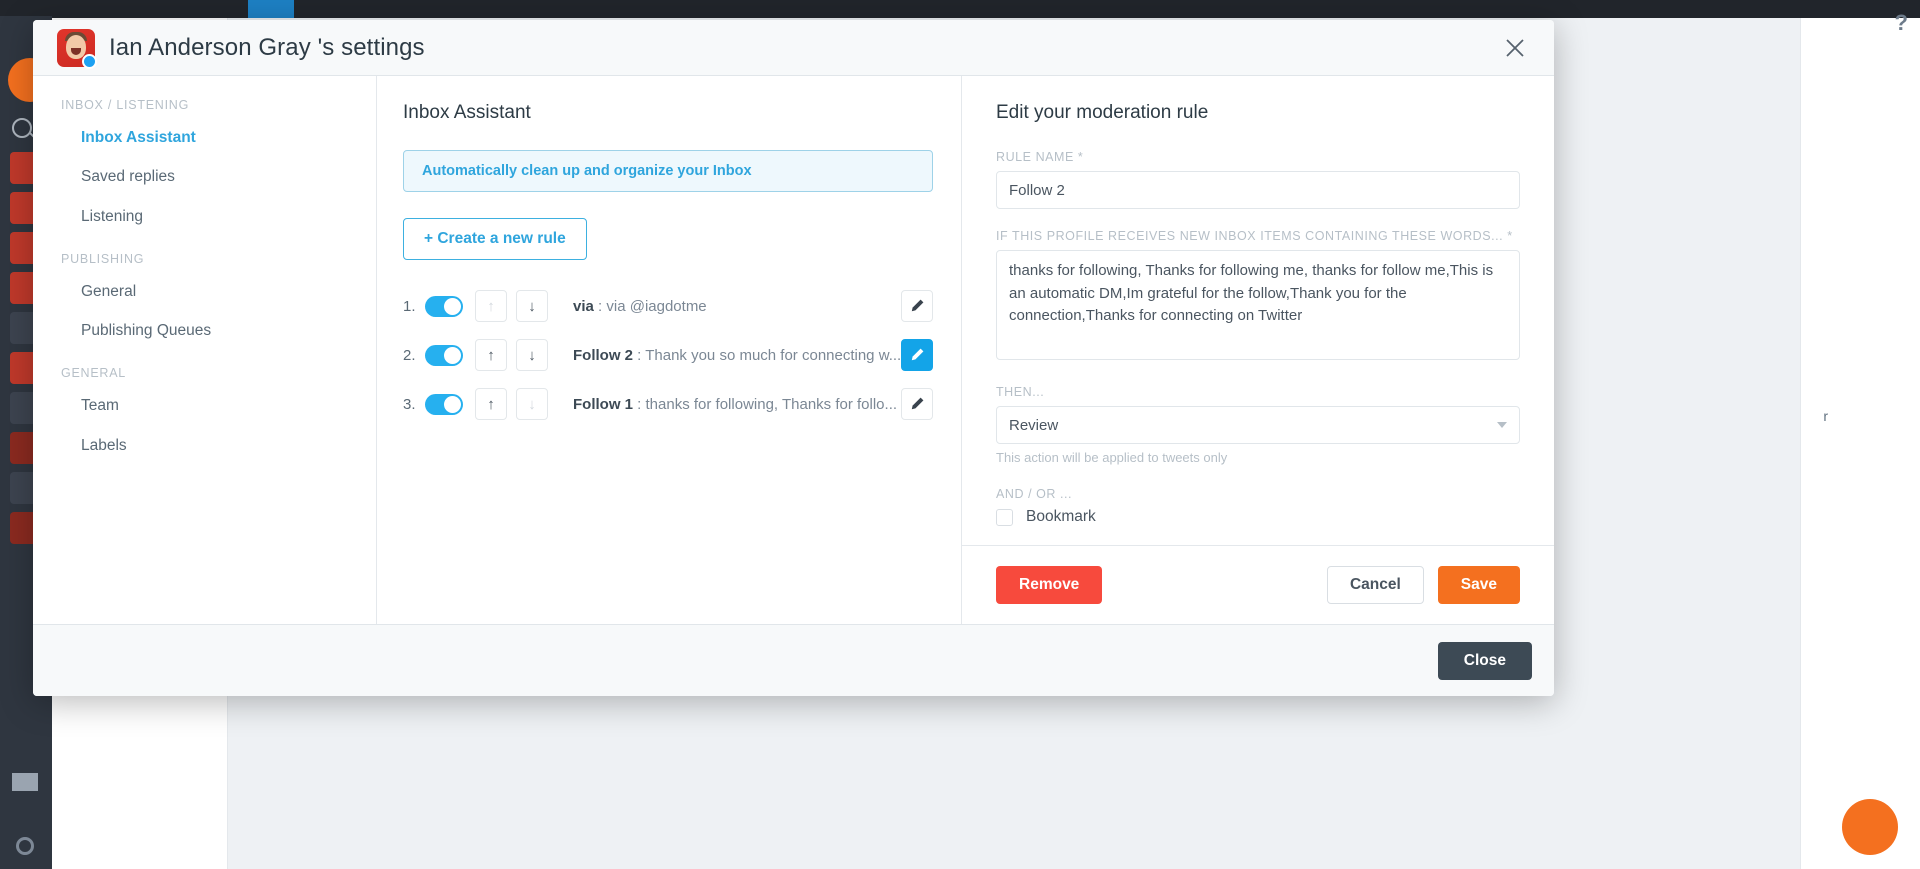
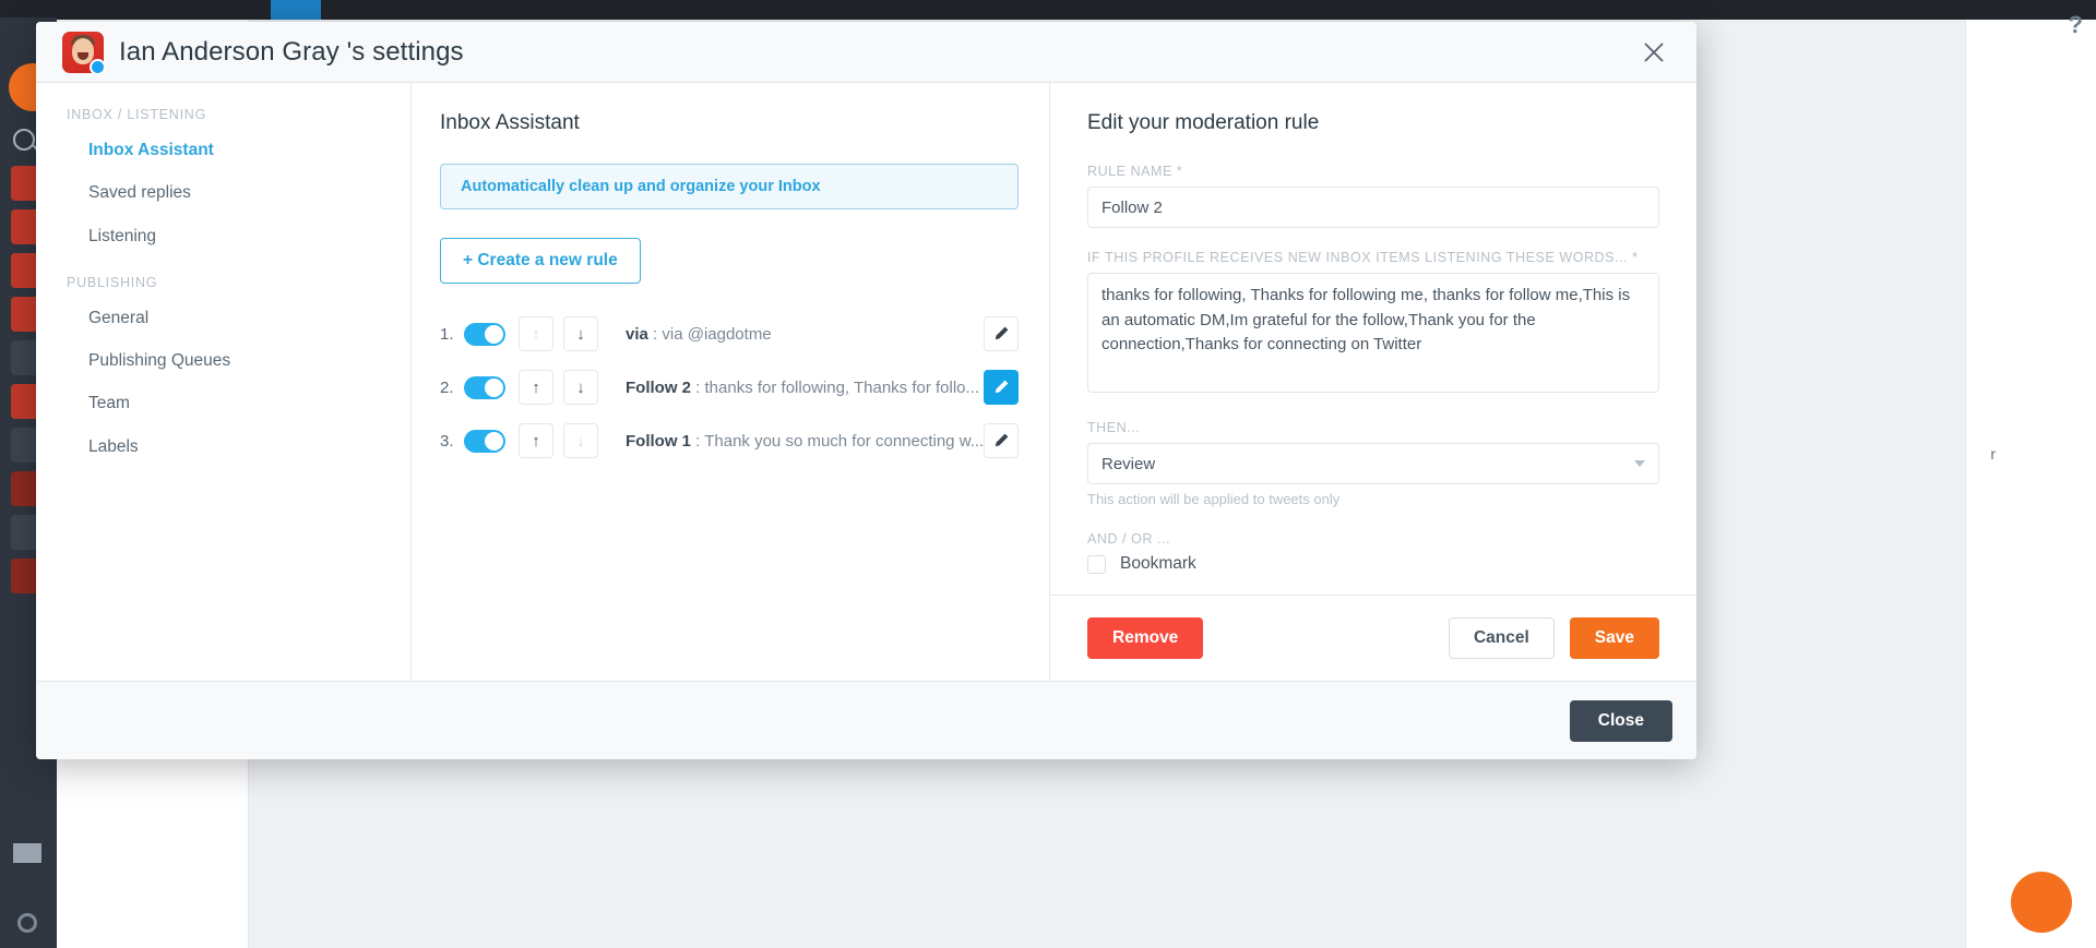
  ?
  r
  Ian Anderson Gray 's settings
  INBOX / LISTENING
  Inbox Assistant
  Saved replies
  Listening
  PUBLISHING
  General
  Publishing Queues
- GENERAL
  Team
  Labels
  Inbox Assistant
  Automatically clean up and organize your Inbox
  + Create a new rule
  1.
  ↑
  ↓
  via : via @iagdotme
  2.
  ↑
  ↓
- Follow 2 : Thank you so much for connecting w...
+ Follow 2 : thanks for following, Thanks for follo...
  3.
  ↑
  ↓
- Follow 1 : thanks for following, Thanks for follo...
+ Follow 1 : Thank you so much for connecting w...
  Edit your moderation rule
  RULE NAME *
  Follow 2
- IF THIS PROFILE RECEIVES NEW INBOX ITEMS CONTAINING THESE WORDS... *
+ IF THIS PROFILE RECEIVES NEW INBOX ITEMS LISTENING THESE WORDS... *
  THEN...
  Review
  This action will be applied to tweets only
  AND / OR ...
  Bookmark
  Remove
  Cancel
  Save
  Close
